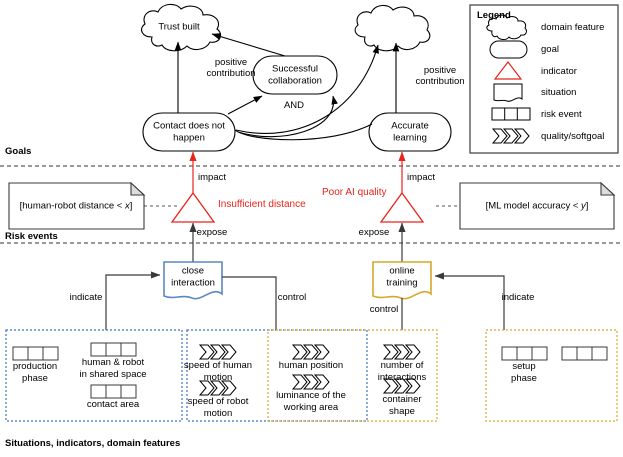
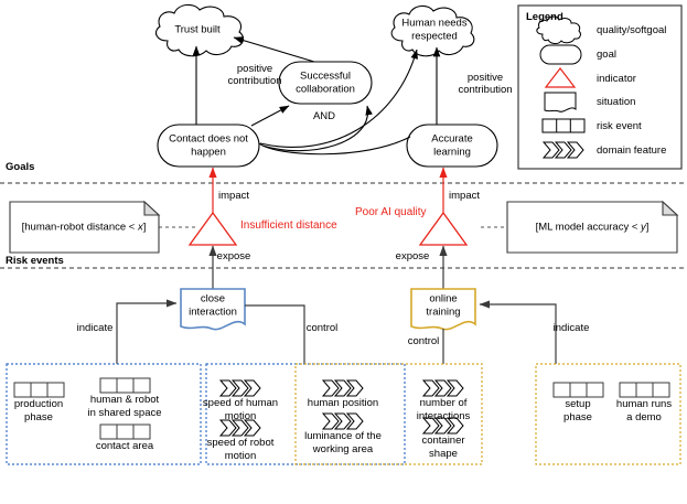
  Trust built
+ Human needs
+ respected
  Successful
  collaboration
  Contact does not
  happen
  Accurate
  learning
  positive
  contribution
  AND
  positive
  contribution
  Goals
  Risk events
- Situations, indicators, domain features
  impact
  impact
  expose
  expose
  Insufficient distance
  Poor AI quality
  [human-robot distance < x]
  [ML model accuracy < y]
  close
  interaction
  online
  training
  indicate
  control
  control
  indicate
  production
  phase
  human & robot
  in shared space
  contact area
  speed of human
  motion
  speed of robot
  motion
  human position
  luminance of the
  working area
  number of
  interactions
  container
  shape
  setup
  phase
+ human runs
+ a demo
  Legend
- domain feature
+ quality/softgoal
  goal
  indicator
  situation
  risk event
- quality/softgoal
+ domain feature
